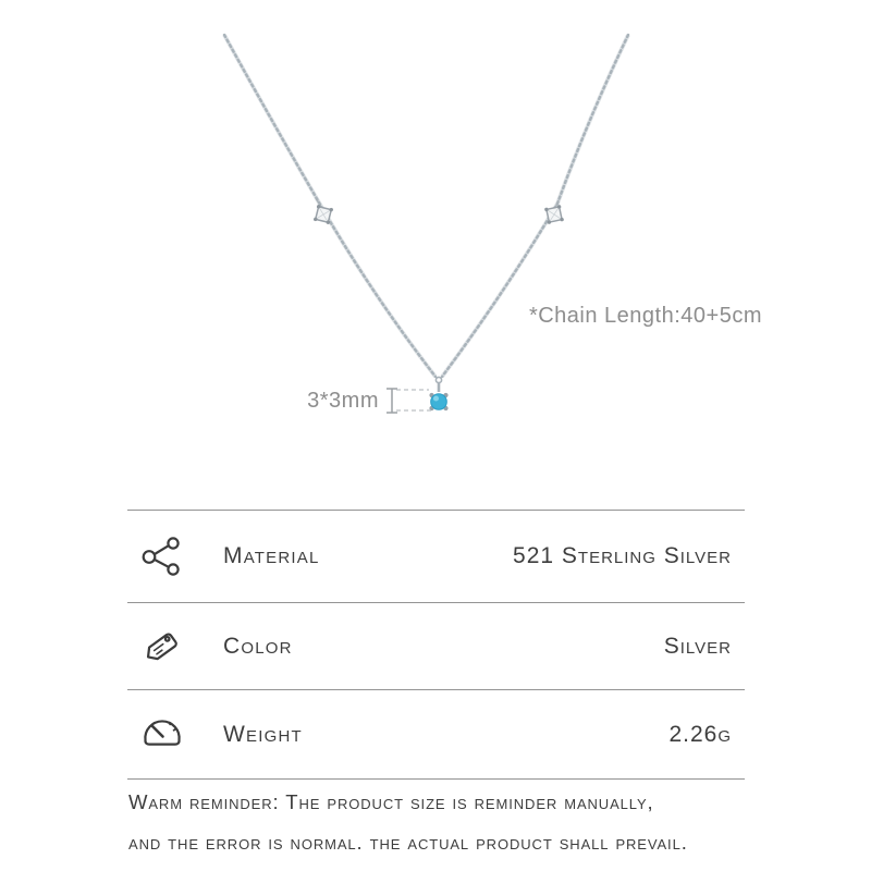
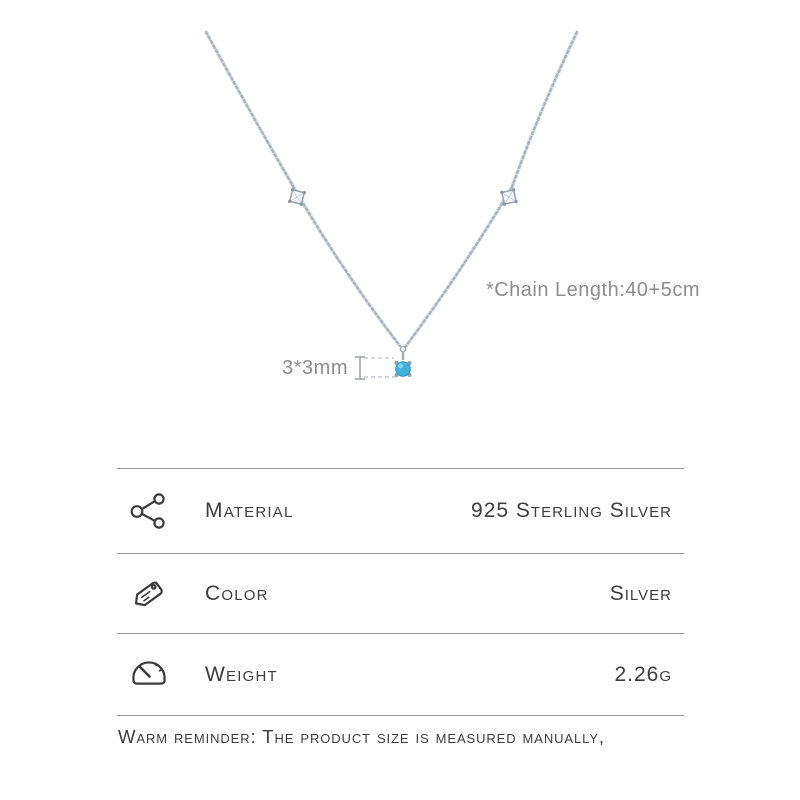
  *Chain Length:40+5cm
  3*3mm
  Material
- 521 Sterling Silver
+ 925 Sterling Silver
  Color
  Silver
  Weight
  2.26g
- Warm reminder: The product size is reminder manually,
+ Warm reminder: The product size is measured manually,
- and the error is normal. the actual product shall prevail.
